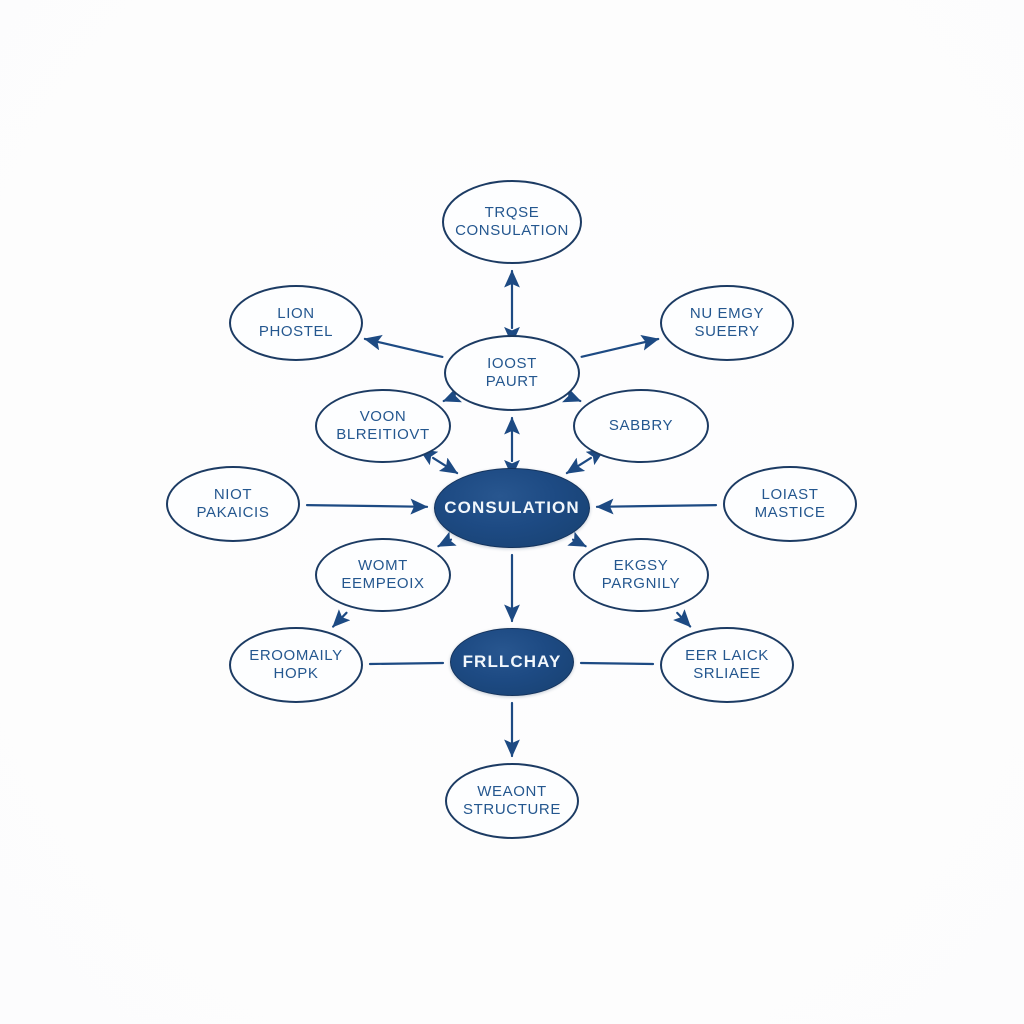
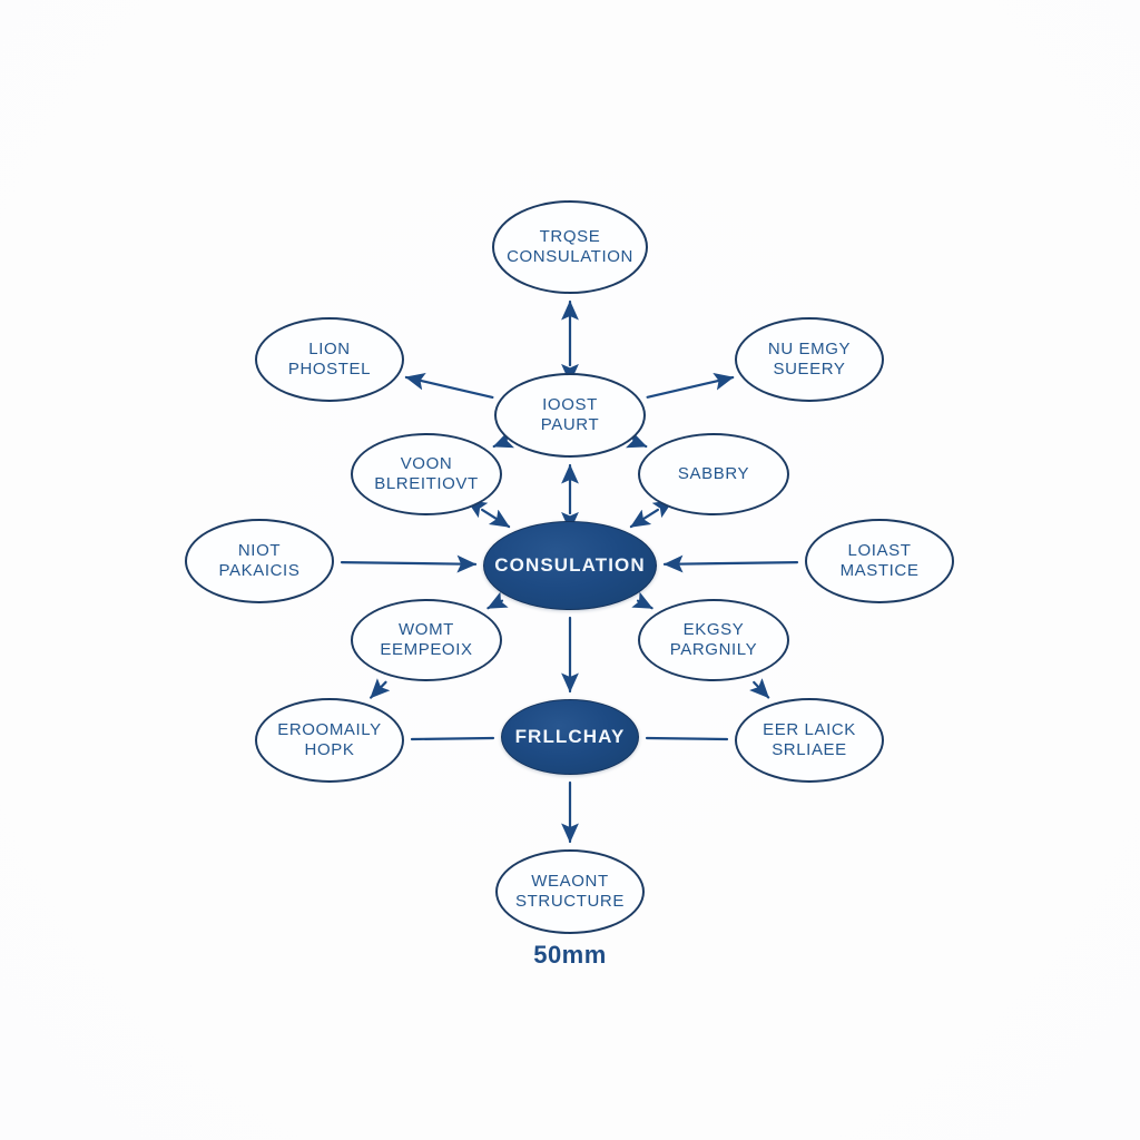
  TRQSE
  CONSULATION
  LION
  PHOSTEL
  NU EMGY
  SUEERY
  IOOST
  PAURT
  VOON
  BLREITIOVT
  SABBRY
  NIOT
  PAKAICIS
  CONSULATION
  LOIAST
  MASTICE
  WOMT
  EEMPEOIX
  EKGSY
  PARGNILY
  EROOMAILY
  HOPK
  FRLLCHAY
  EER LAICK
  SRLIAEE
  WEAONT
  STRUCTURE
+ 50mm
